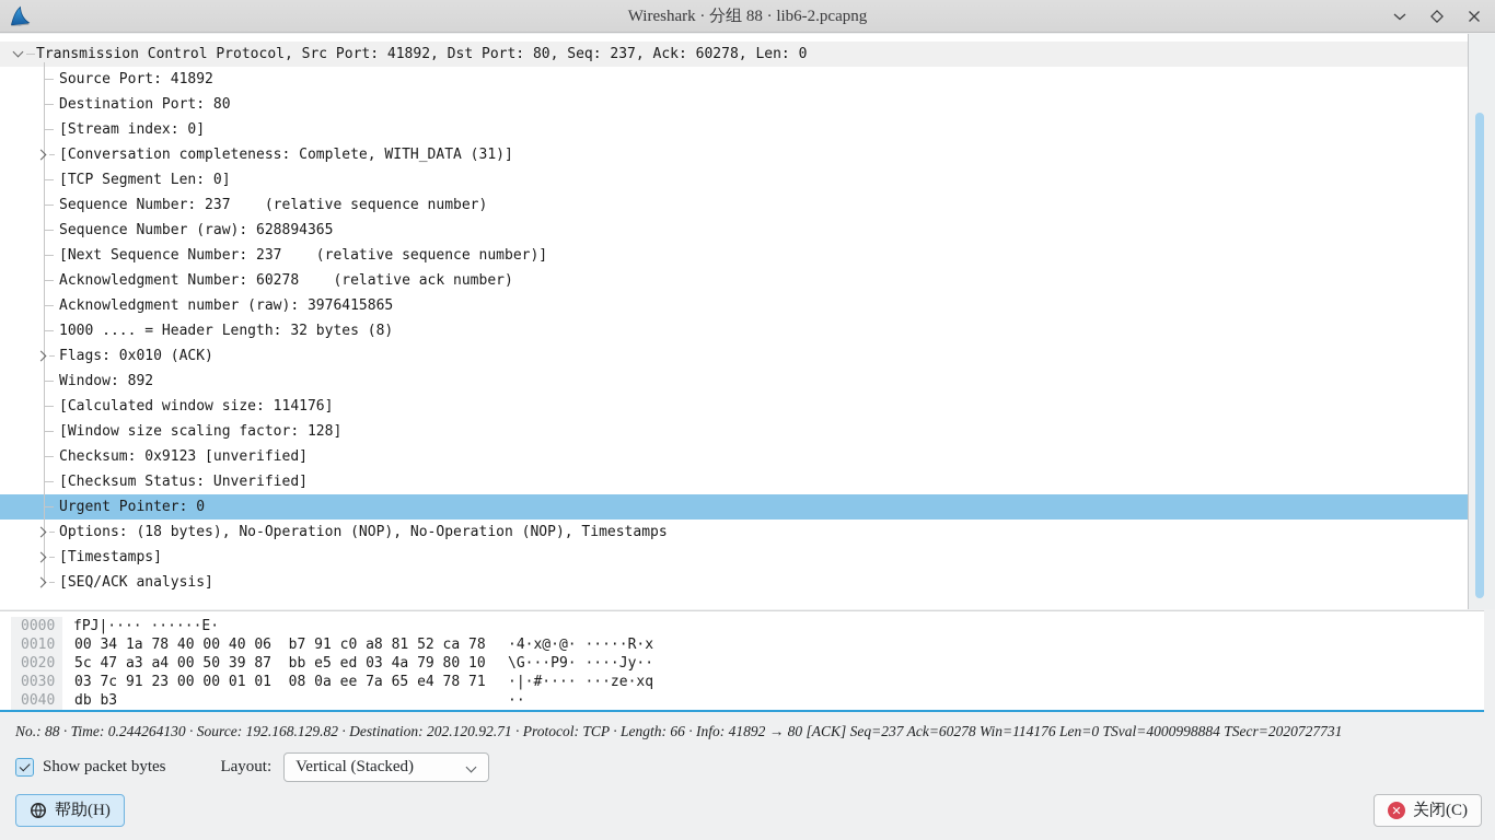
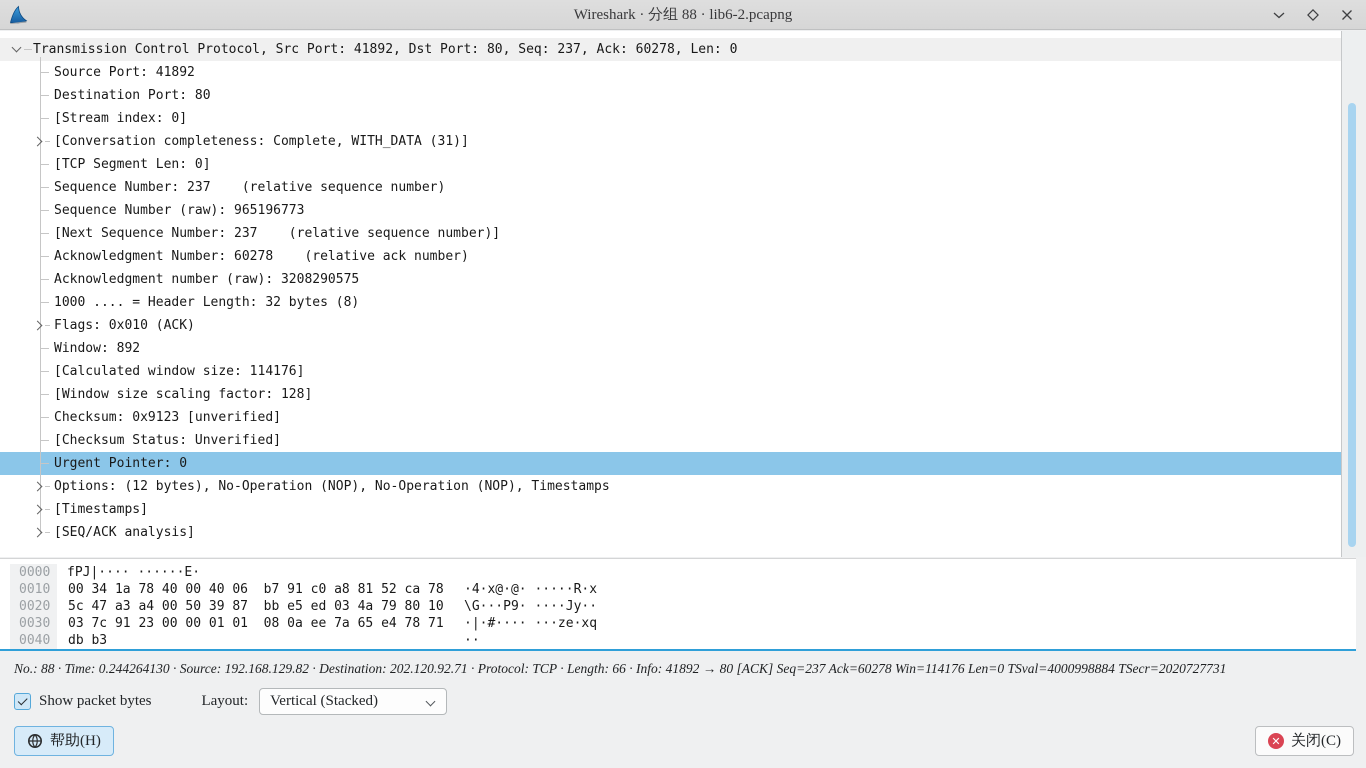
  Wireshark · 分组 88 · lib6-2.pcapng
  Transmission Control Protocol, Src Port: 41892, Dst Port: 80, Seq: 237, Ack: 60278, Len: 0
  Source Port: 41892
  Destination Port: 80
  [Stream index: 0]
  [Conversation completeness: Complete, WITH_DATA (31)]
  [TCP Segment Len: 0]
  Sequence Number: 237 (relative sequence number)
- Sequence Number (raw): 628894365
+ Sequence Number (raw): 965196773
  [Next Sequence Number: 237 (relative sequence number)]
  Acknowledgment Number: 60278 (relative ack number)
- Acknowledgment number (raw): 3976415865
+ Acknowledgment number (raw): 3208290575
  1000 .... = Header Length: 32 bytes (8)
  Flags: 0x010 (ACK)
  Window: 892
  [Calculated window size: 114176]
  [Window size scaling factor: 128]
  Checksum: 0x9123 [unverified]
  [Checksum Status: Unverified]
  Urgent Pointer: 0
- Options: (18 bytes), No-Operation (NOP), No-Operation (NOP), Timestamps
+ Options: (12 bytes), No-Operation (NOP), No-Operation (NOP), Timestamps
  [Timestamps]
  [SEQ/ACK analysis]
  0000
  fPJ|···· ······E·
  0010
  00 34 1a 78 40 00 40 06 b7 91 c0 a8 81 52 ca 78
  ·4·x@·@· ·····R·x
  0020
  5c 47 a3 a4 00 50 39 87 bb e5 ed 03 4a 79 80 10
  \G···P9· ····Jy··
  0030
  03 7c 91 23 00 00 01 01 08 0a ee 7a 65 e4 78 71
  ·|·#···· ···ze·xq
  0040
  db b3
  ··
  No.: 88 · Time: 0.244264130 · Source: 192.168.129.82 · Destination: 202.120.92.71 · Protocol: TCP · Length: 66 · Info: 41892 → 80 [ACK] Seq=237 Ack=60278 Win=114176 Len=0 TSval=4000998884 TSecr=2020727731
  Show packet bytes
  Layout:
  Vertical (Stacked)
  帮助(H)
  ✕
  关闭(C)
